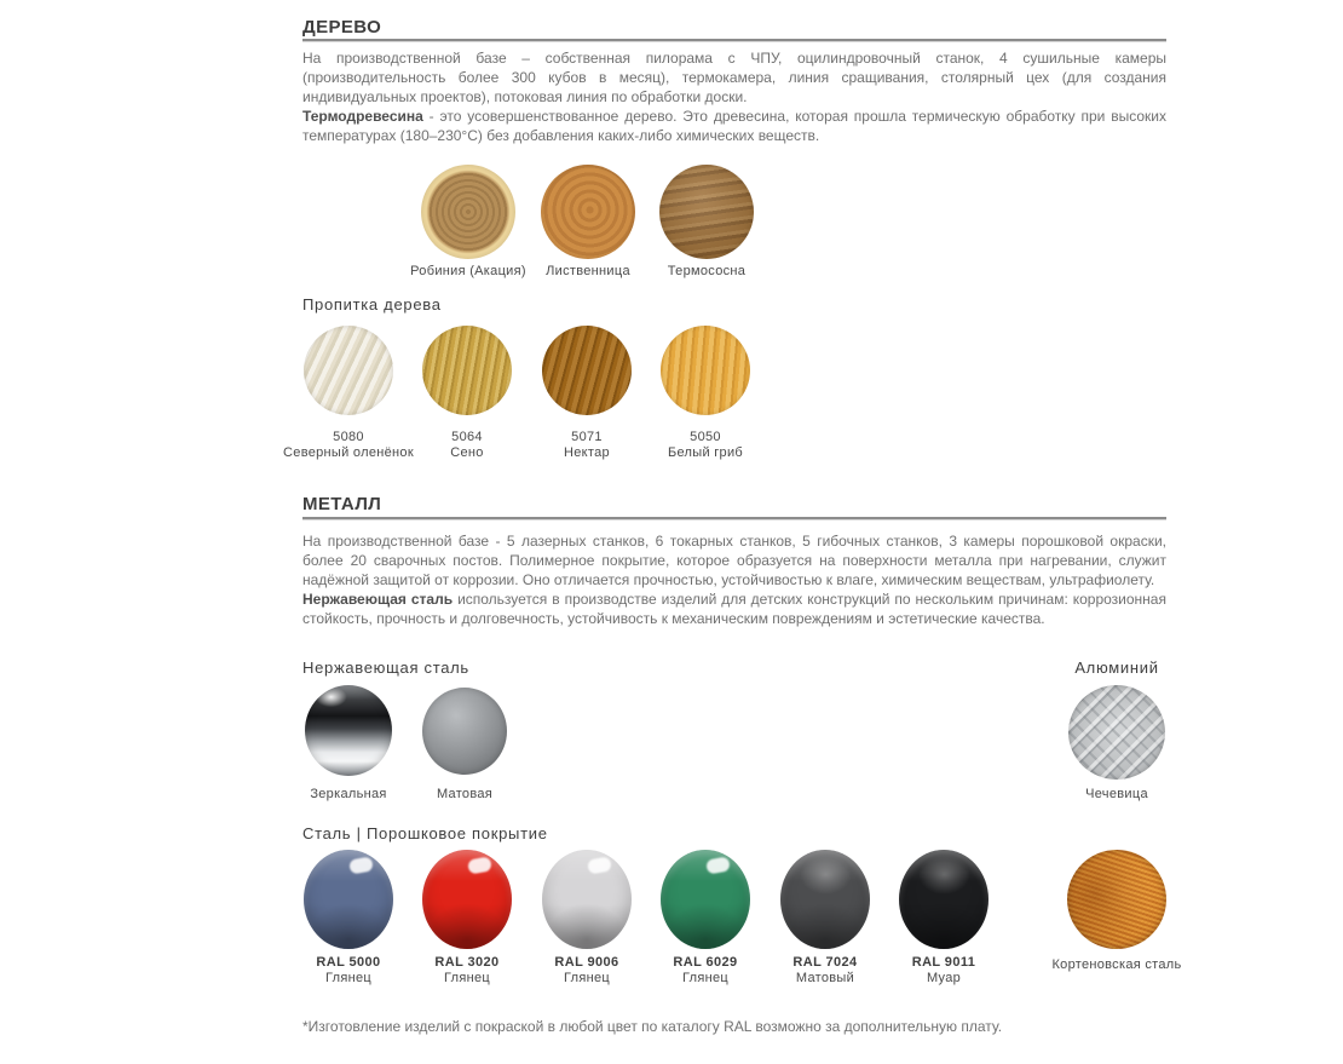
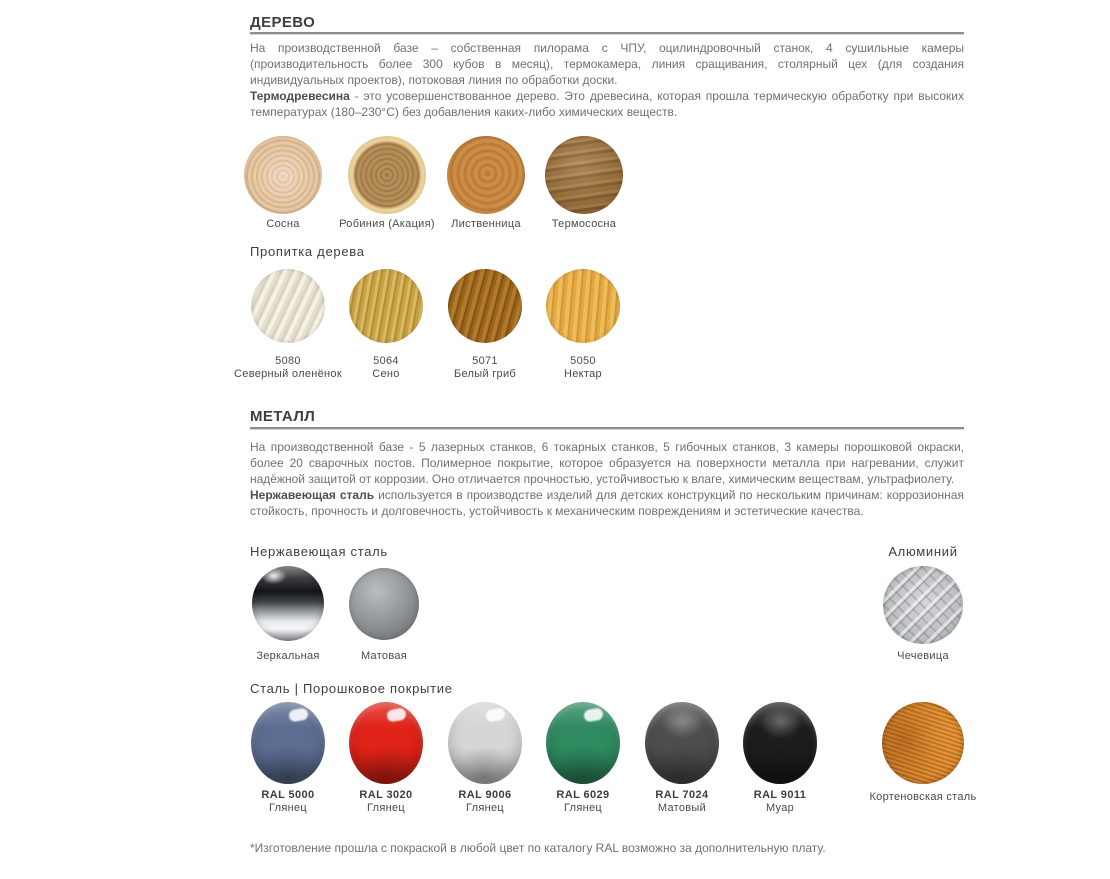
  ДЕРЕВО
  На производственной базе – собственная пилорама с ЧПУ, оцилиндровочный станок, 4 сушильные камеры (производительность более 300 кубов в месяц), термокамера, линия сращивания, столярный цех (для создания индивидуальных проектов), потоковая линия по обработки доски.
  Термодревесина - это усовершенствованное дерево. Это древесина, которая прошла термическую обработку при высоких температурах (180–230°C) без добавления каких-либо химических веществ.
+ Сосна
  Робиния (Акация)
  Лиственница
  Термососна
  Пропитка дерева
  5080
  Северный оленёнок
  5064
  Сено
  5071
- Нектар
+ Белый гриб
  5050
- Белый гриб
+ Нектар
  МЕТАЛЛ
  На производственной базе - 5 лазерных станков, 6 токарных станков, 5 гибочных станков, 3 камеры порошковой окраски, более 20 сварочных постов. Полимерное покрытие, которое образуется на поверхности металла при нагревании, служит надёжной защитой от коррозии. Оно отличается прочностью, устойчивостью к влаге, химическим веществам, ультрафиолету.
  Нержавеющая сталь используется в производстве изделий для детских конструкций по нескольким причинам: коррозионная стойкость, прочность и долговечность, устойчивость к механическим повреждениям и эстетические качества.
  Нержавеющая сталь
  Алюминий
  Зеркальная
  Матовая
  Чечевица
  Сталь | Порошковое покрытие
  RAL 5000
  Глянец
  RAL 3020
  Глянец
  RAL 9006
  Глянец
  RAL 6029
  Глянец
  RAL 7024
  Матовый
  RAL 9011
  Муар
  Кортеновская сталь
- *Изготовление изделий с покраской в любой цвет по каталогу RAL возможно за дополнительную плату.
+ *Изготовление прошла с покраской в любой цвет по каталогу RAL возможно за дополнительную плату.
